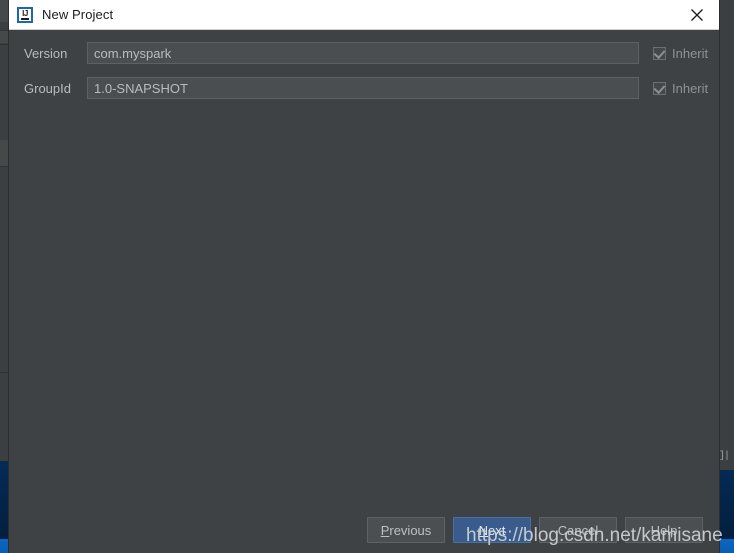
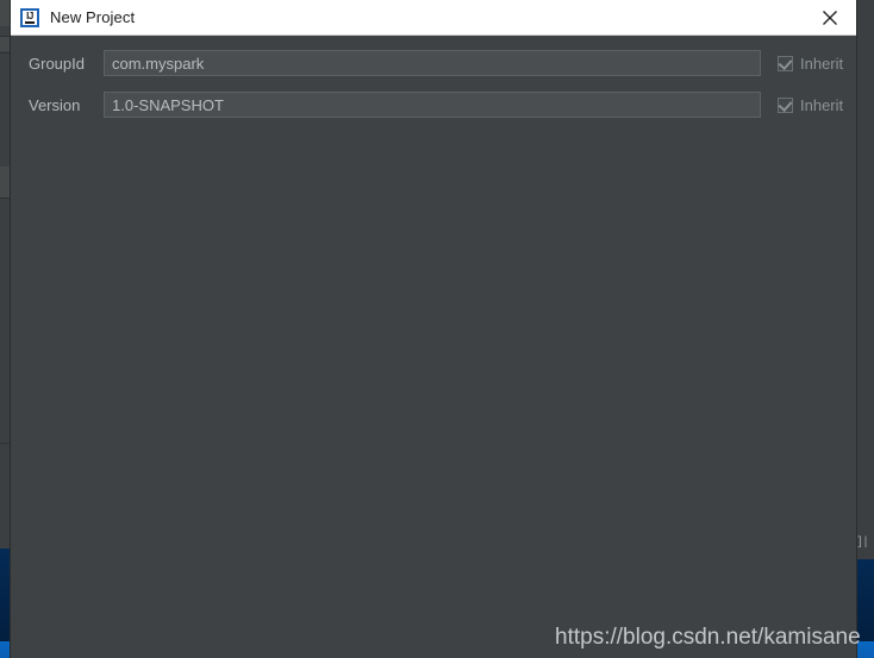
  ]|
  IJ
  New Project
- Version
+ GroupId
  com.myspark
  Inherit
- GroupId
+ Version
  1.0-SNAPSHOT
  Inherit
- P
- revious
- N
- ext
- Cancel
- Help
  https://blog.csdn.net/kamisane
